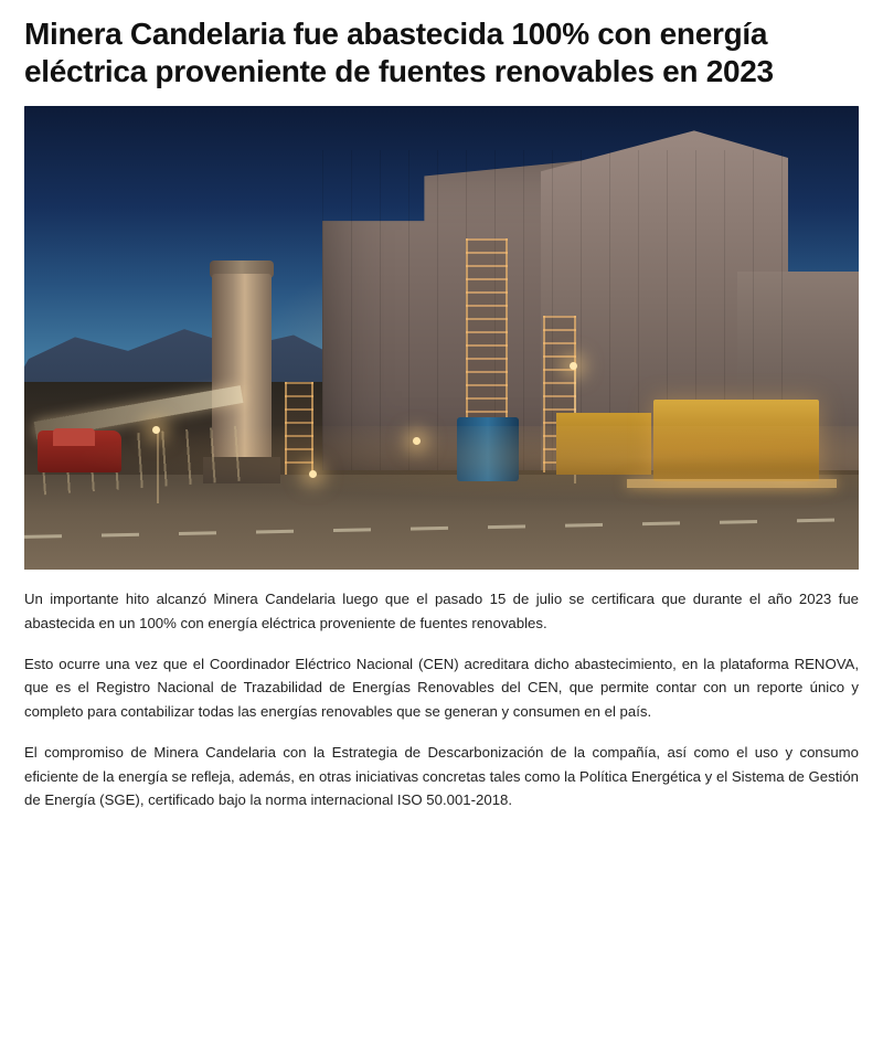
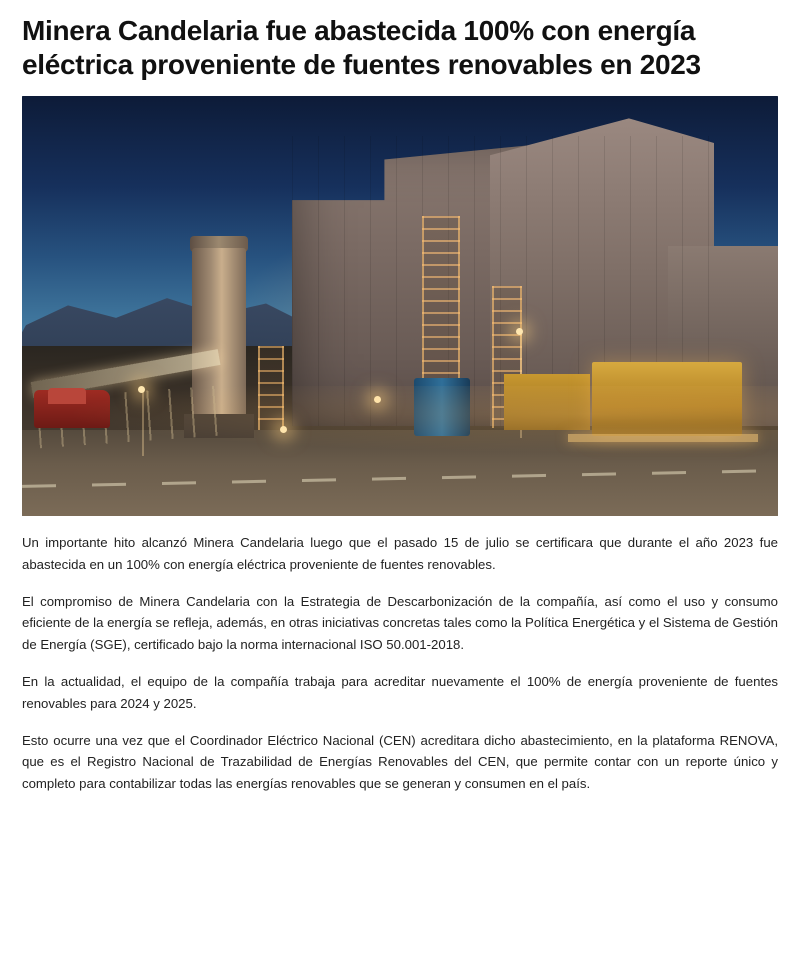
  Minera Candelaria fue abastecida 100% con energía eléctrica proveniente de fuentes renovables en 2023
  Un importante hito alcanzó Minera Candelaria luego que el pasado 15 de julio se certificara que durante el año 2023 fue abastecida en un 100% con energía eléctrica proveniente de fuentes renovables.
- Esto ocurre una vez que el Coordinador Eléctrico Nacional (CEN) acreditara dicho abastecimiento, en la plataforma RENOVA, que es el Registro Nacional de Trazabilidad de Energías Renovables del CEN, que permite contar con un reporte único y completo para contabilizar todas las energías renovables que se generan y consumen en el país.
+ El compromiso de Minera Candelaria con la Estrategia de Descarbonización de la compañía, así como el uso y consumo eficiente de la energía se refleja, además, en otras iniciativas concretas tales como la Política Energética y el Sistema de Gestión de Energía (SGE), certificado bajo la norma internacional ISO 50.001-2018.
+ En la actualidad, el equipo de la compañía trabaja para acreditar nuevamente el 100% de energía proveniente de fuentes renovables para 2024 y 2025.
- El compromiso de Minera Candelaria con la Estrategia de Descarbonización de la compañía, así como el uso y consumo eficiente de la energía se refleja, además, en otras iniciativas concretas tales como la Política Energética y el Sistema de Gestión de Energía (SGE), certificado bajo la norma internacional ISO 50.001-2018.
+ Esto ocurre una vez que el Coordinador Eléctrico Nacional (CEN) acreditara dicho abastecimiento, en la plataforma RENOVA, que es el Registro Nacional de Trazabilidad de Energías Renovables del CEN, que permite contar con un reporte único y completo para contabilizar todas las energías renovables que se generan y consumen en el país.
